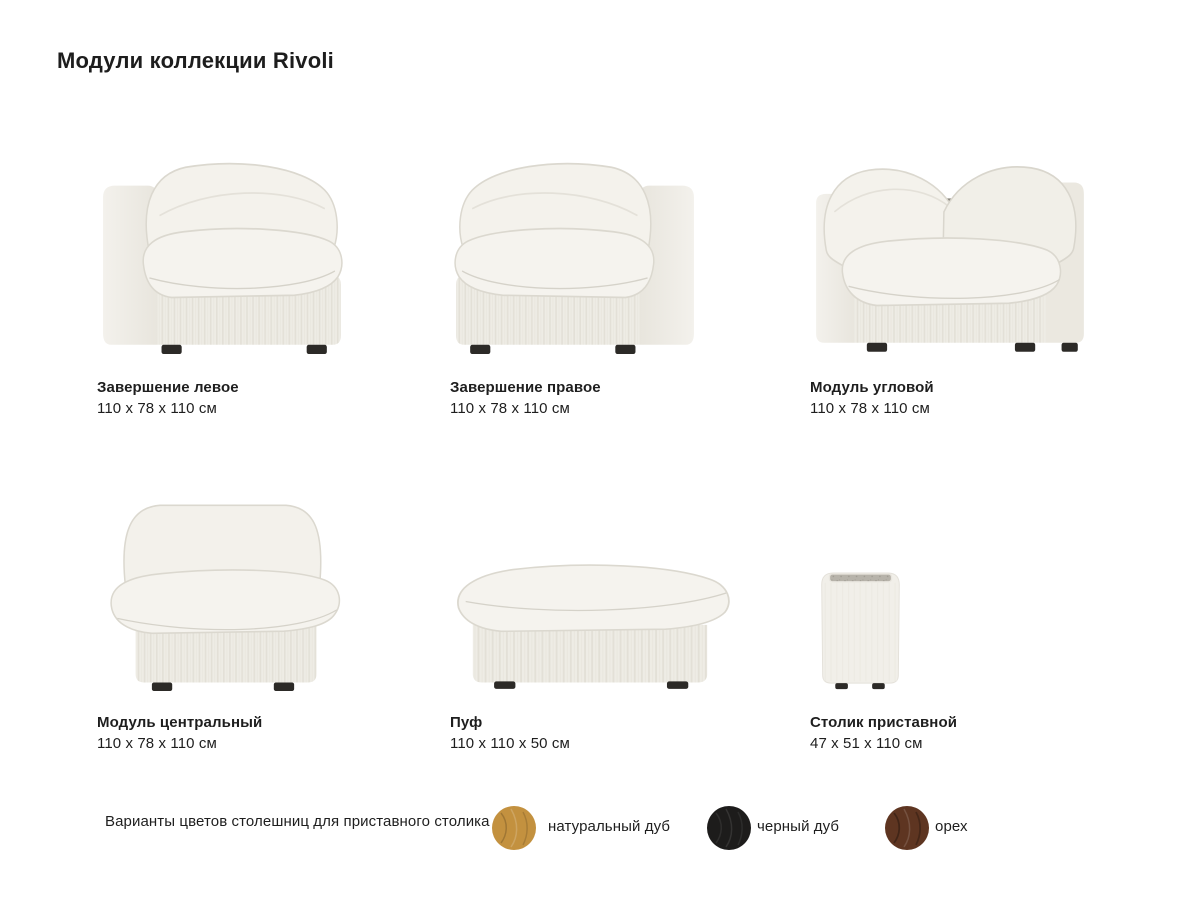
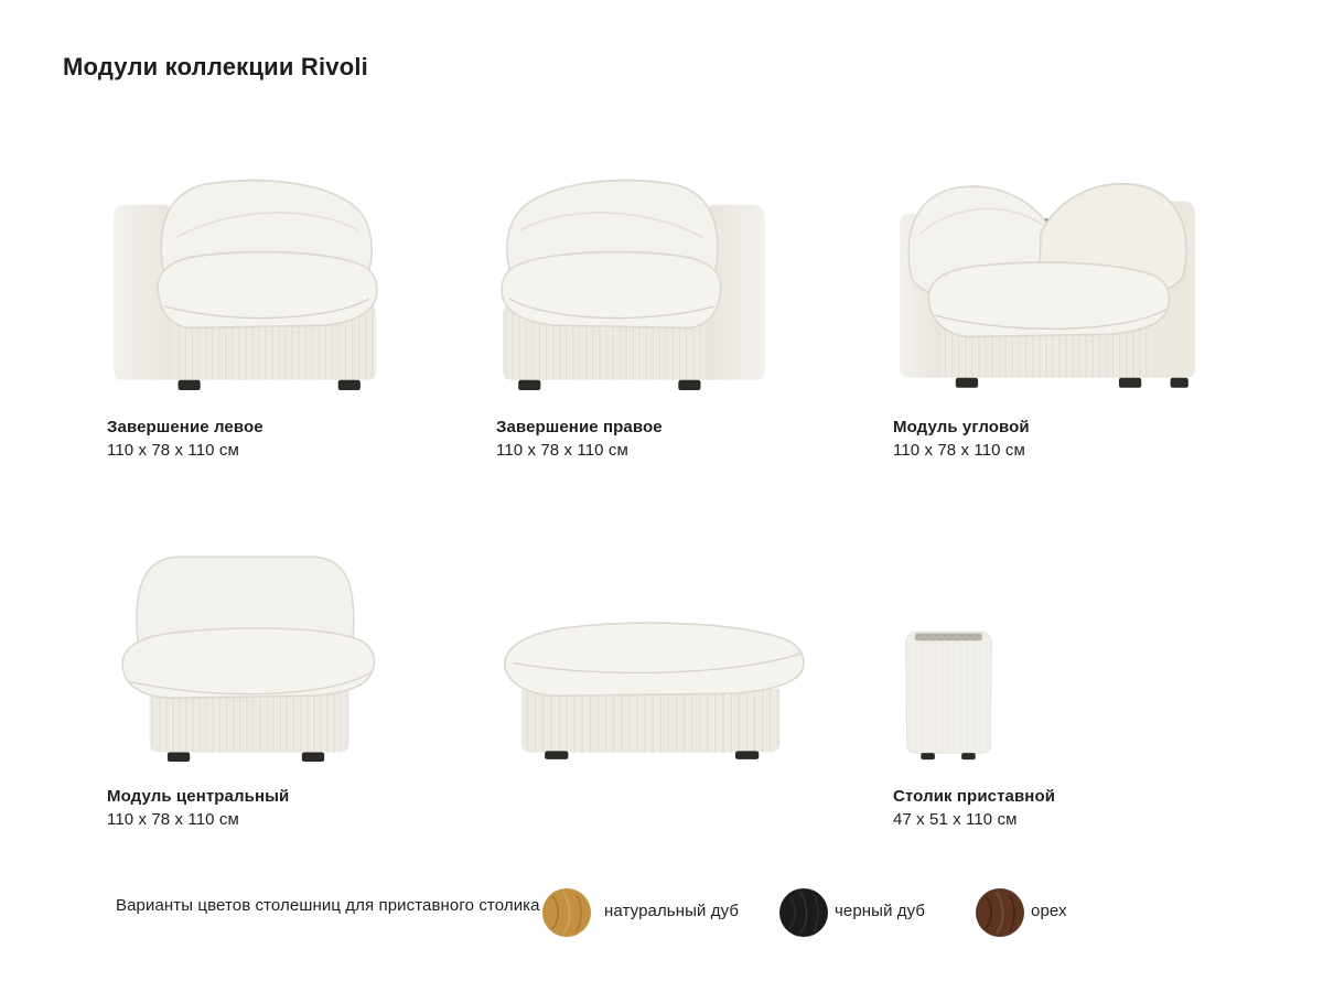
  Модули коллекции Rivoli
  Завершение левое
  110 x 78 x 110 см
  Завершение правое
  110 x 78 x 110 см
  Модуль угловой
  110 x 78 x 110 см
  Модуль центральный
  110 x 78 x 110 см
- Пуф
- 110 x 110 x 50 см
  Столик приставной
  47 x 51 x 110 см
  Варианты цветов столешниц для приставного столика
  натуральный дуб
  черный дуб
  орех
